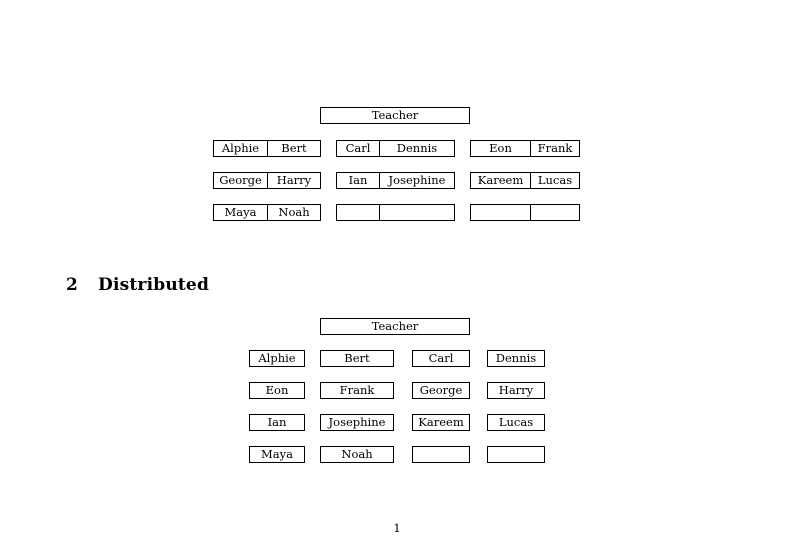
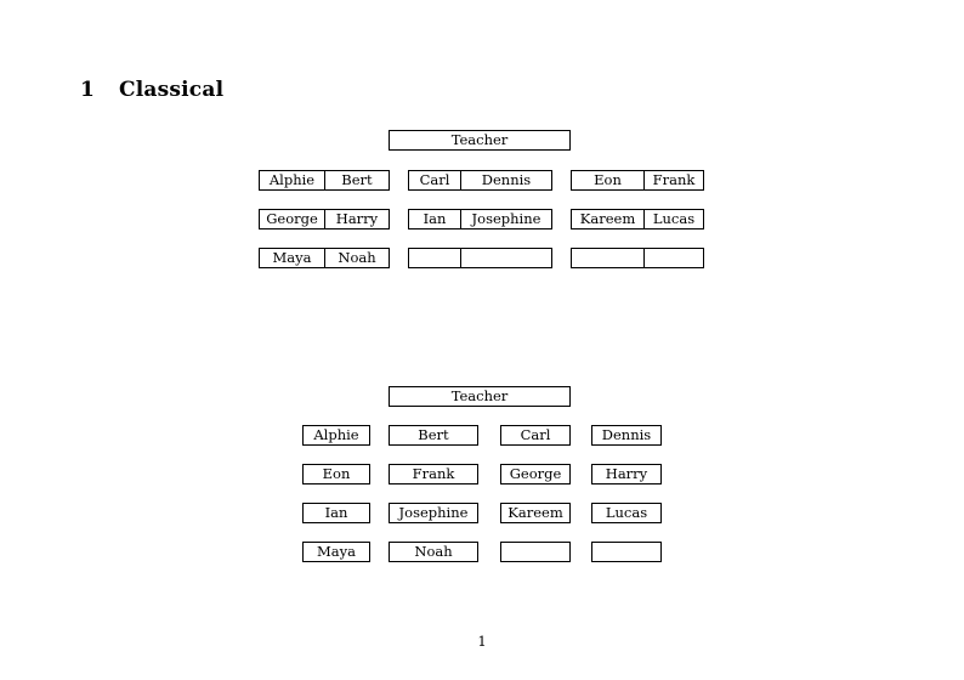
+ 1 Classical
  Teacher
  Alphie
  Bert
  George
  Harry
  Maya
  Noah
  Carl
  Dennis
  Ian
  Josephine
  Eon
  Frank
  Kareem
  Lucas
- 2 Distributed
  Teacher
  Alphie
  Bert
  Carl
  Dennis
  Eon
  Frank
  George
  Harry
  Ian
  Josephine
  Kareem
  Lucas
  Maya
  Noah
  1
